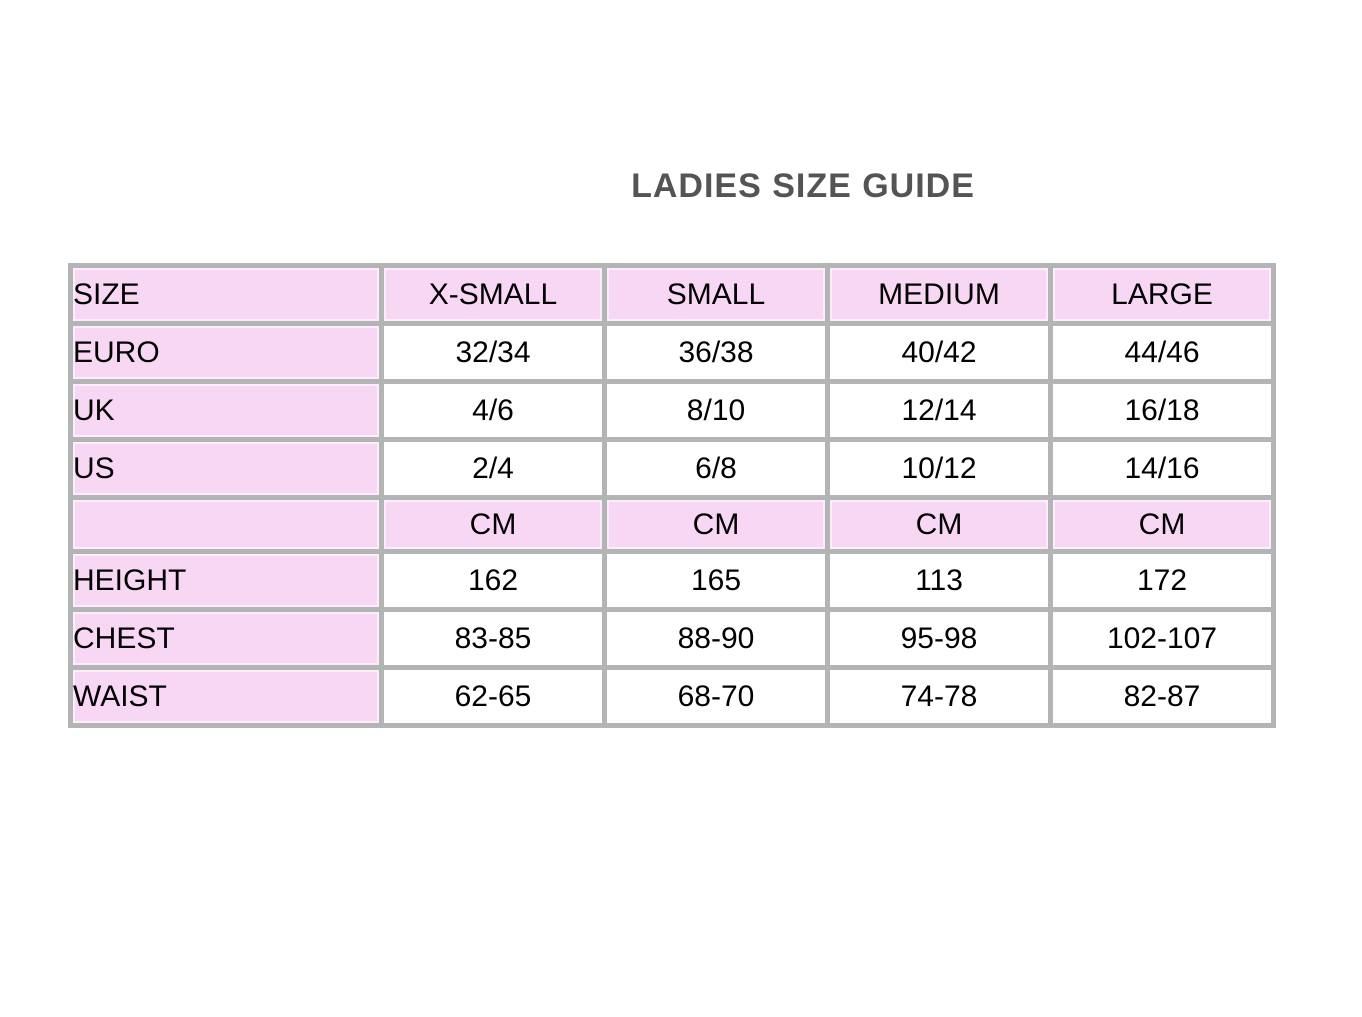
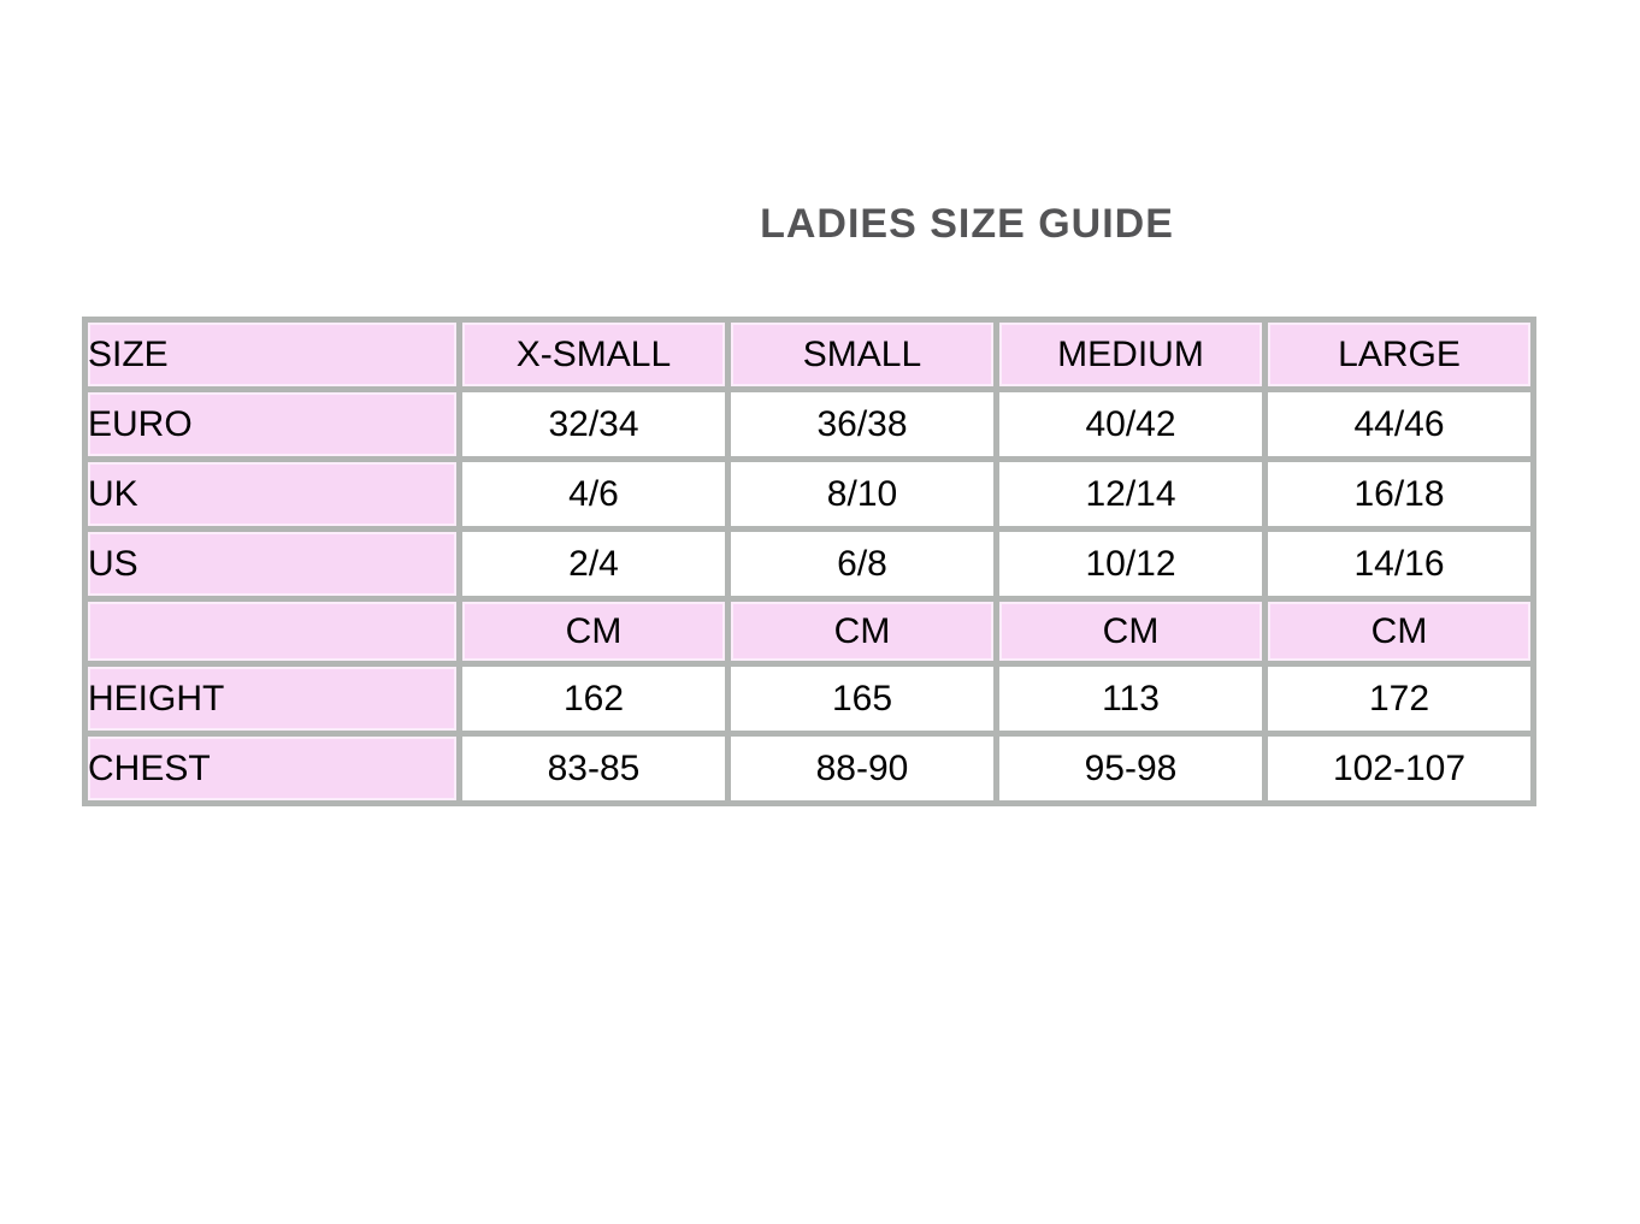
  LADIES SIZE GUIDE
  SIZE	X-SMALL	SMALL	MEDIUM	LARGE
  EURO	32/34	36/38	40/42	44/46
  UK	4/6	8/10	12/14	16/18
  US	2/4	6/8	10/12	14/16
  	CM	CM	CM	CM
  HEIGHT	162	165	113	172
  CHEST	83-85	88-90	95-98	102-107
- WAIST	62-65	68-70	74-78	82-87
